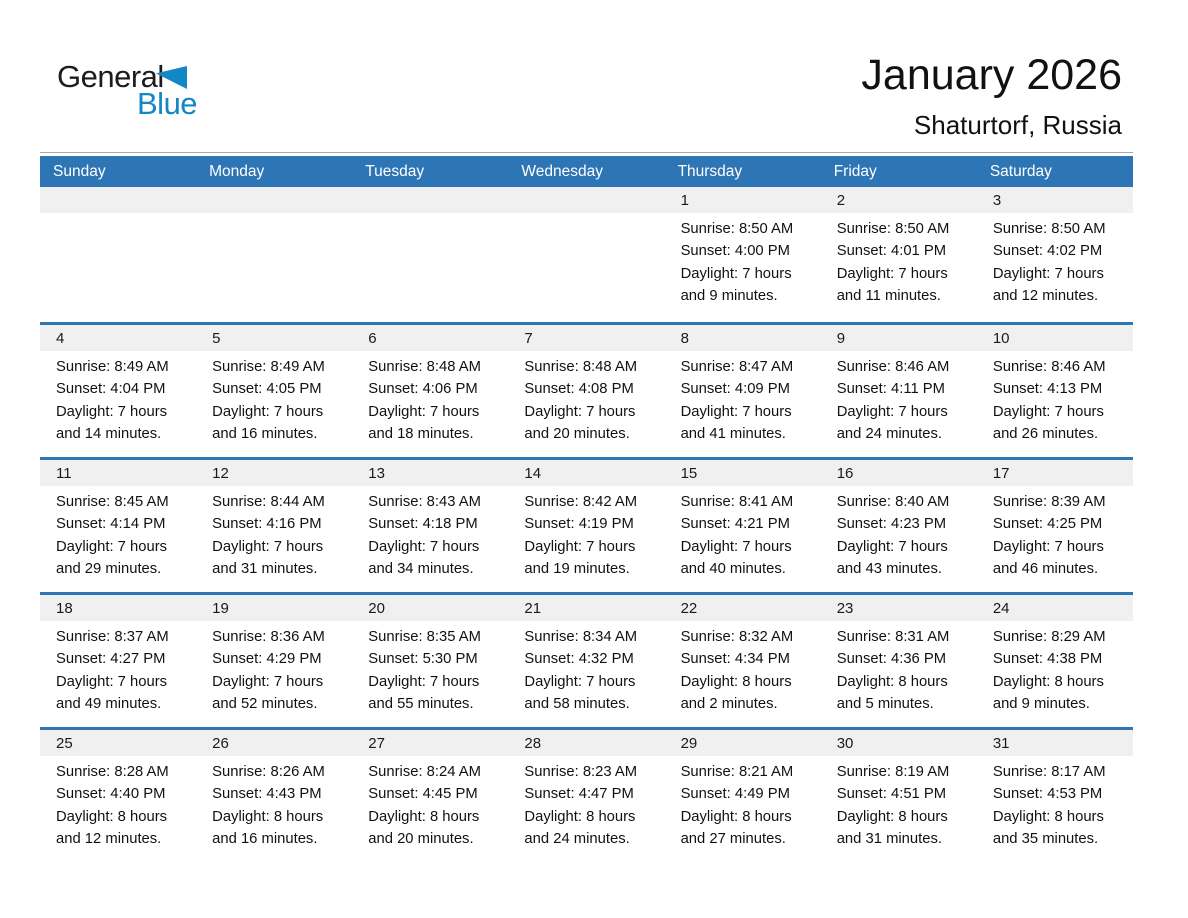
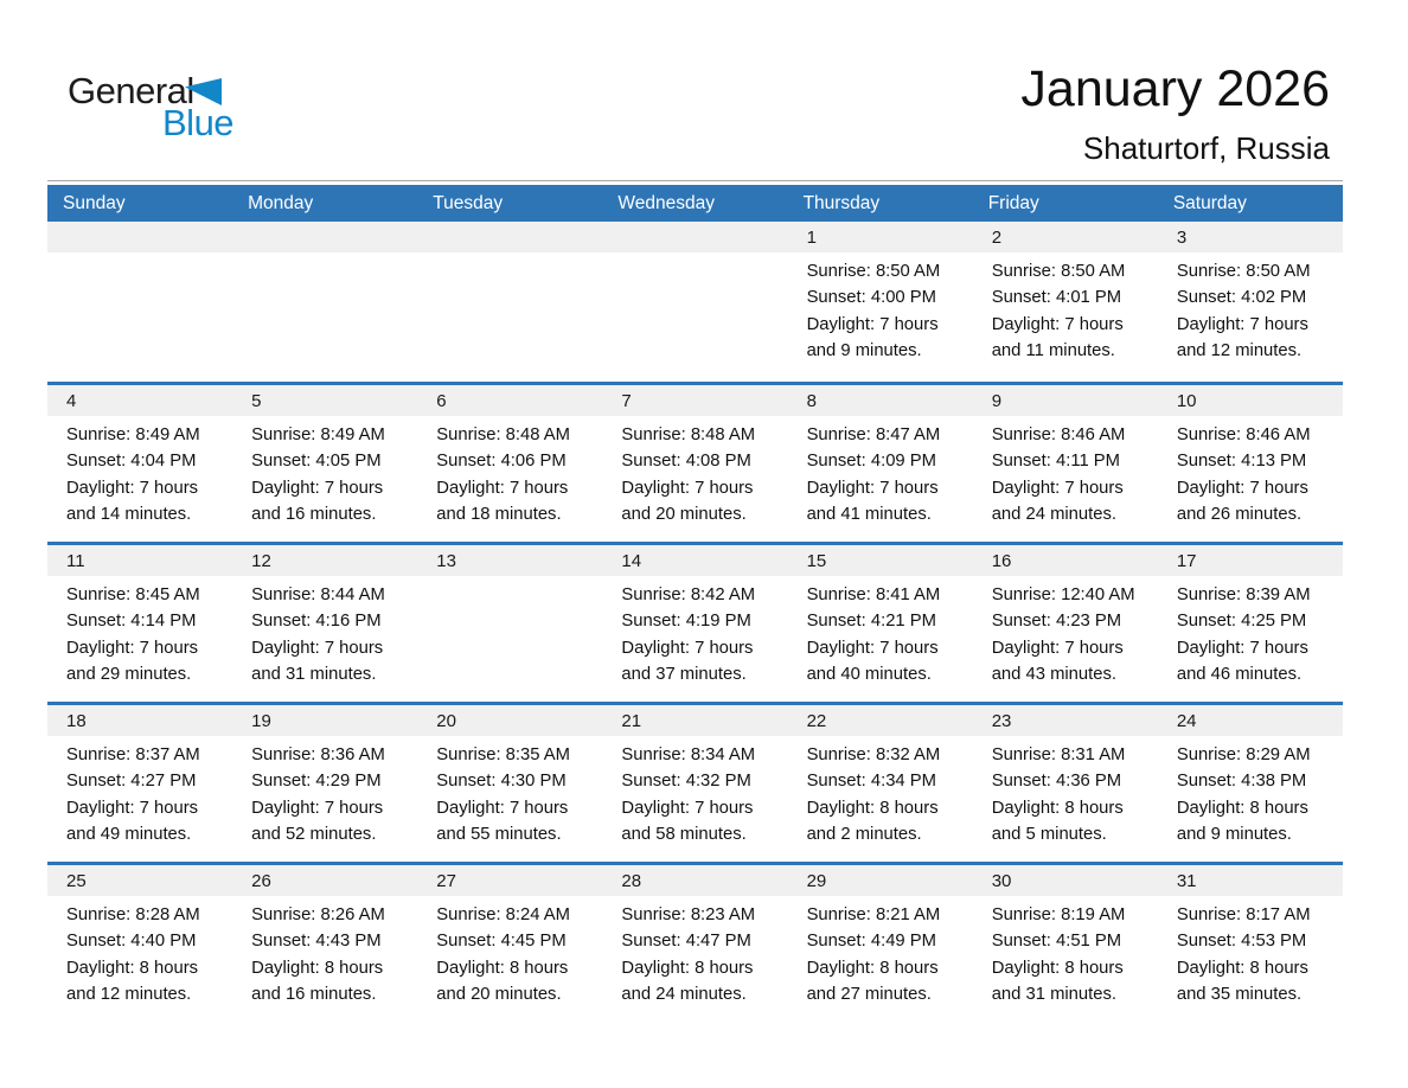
  General
  Blue
  January 2026
  Shaturtorf, Russia
  Sunday
  Monday
  Tuesday
  Wednesday
  Thursday
  Friday
  Saturday
  1
  Sunrise: 8:50 AM
  Sunset: 4:00 PM
  Daylight: 7 hours and 9 minutes.
  2
  Sunrise: 8:50 AM
  Sunset: 4:01 PM
  Daylight: 7 hours and 11 minutes.
  3
  Sunrise: 8:50 AM
  Sunset: 4:02 PM
  Daylight: 7 hours and 12 minutes.
  4
  Sunrise: 8:49 AM
  Sunset: 4:04 PM
  Daylight: 7 hours and 14 minutes.
  5
  Sunrise: 8:49 AM
  Sunset: 4:05 PM
  Daylight: 7 hours and 16 minutes.
  6
  Sunrise: 8:48 AM
  Sunset: 4:06 PM
  Daylight: 7 hours and 18 minutes.
  7
  Sunrise: 8:48 AM
  Sunset: 4:08 PM
  Daylight: 7 hours and 20 minutes.
  8
  Sunrise: 8:47 AM
  Sunset: 4:09 PM
  Daylight: 7 hours and 41 minutes.
  9
  Sunrise: 8:46 AM
  Sunset: 4:11 PM
  Daylight: 7 hours and 24 minutes.
  10
  Sunrise: 8:46 AM
  Sunset: 4:13 PM
  Daylight: 7 hours and 26 minutes.
  11
  Sunrise: 8:45 AM
  Sunset: 4:14 PM
  Daylight: 7 hours and 29 minutes.
  12
  Sunrise: 8:44 AM
  Sunset: 4:16 PM
  Daylight: 7 hours and 31 minutes.
  13
- Sunrise: 8:43 AM
- Sunset: 4:18 PM
- Daylight: 7 hours and 34 minutes.
  14
  Sunrise: 8:42 AM
  Sunset: 4:19 PM
- Daylight: 7 hours and 19 minutes.
+ Daylight: 7 hours and 37 minutes.
  15
  Sunrise: 8:41 AM
  Sunset: 4:21 PM
  Daylight: 7 hours and 40 minutes.
  16
- Sunrise: 8:40 AM
+ Sunrise: 12:40 AM
  Sunset: 4:23 PM
  Daylight: 7 hours and 43 minutes.
  17
  Sunrise: 8:39 AM
  Sunset: 4:25 PM
  Daylight: 7 hours and 46 minutes.
  18
  Sunrise: 8:37 AM
  Sunset: 4:27 PM
  Daylight: 7 hours and 49 minutes.
  19
  Sunrise: 8:36 AM
  Sunset: 4:29 PM
  Daylight: 7 hours and 52 minutes.
  20
  Sunrise: 8:35 AM
- Sunset: 5:30 PM
+ Sunset: 4:30 PM
  Daylight: 7 hours and 55 minutes.
  21
  Sunrise: 8:34 AM
  Sunset: 4:32 PM
  Daylight: 7 hours and 58 minutes.
  22
  Sunrise: 8:32 AM
  Sunset: 4:34 PM
  Daylight: 8 hours and 2 minutes.
  23
  Sunrise: 8:31 AM
  Sunset: 4:36 PM
  Daylight: 8 hours and 5 minutes.
  24
  Sunrise: 8:29 AM
  Sunset: 4:38 PM
  Daylight: 8 hours and 9 minutes.
  25
  Sunrise: 8:28 AM
  Sunset: 4:40 PM
  Daylight: 8 hours and 12 minutes.
  26
  Sunrise: 8:26 AM
  Sunset: 4:43 PM
  Daylight: 8 hours and 16 minutes.
  27
  Sunrise: 8:24 AM
  Sunset: 4:45 PM
  Daylight: 8 hours and 20 minutes.
  28
  Sunrise: 8:23 AM
  Sunset: 4:47 PM
  Daylight: 8 hours and 24 minutes.
  29
  Sunrise: 8:21 AM
  Sunset: 4:49 PM
  Daylight: 8 hours and 27 minutes.
  30
  Sunrise: 8:19 AM
  Sunset: 4:51 PM
  Daylight: 8 hours and 31 minutes.
  31
  Sunrise: 8:17 AM
  Sunset: 4:53 PM
  Daylight: 8 hours and 35 minutes.
